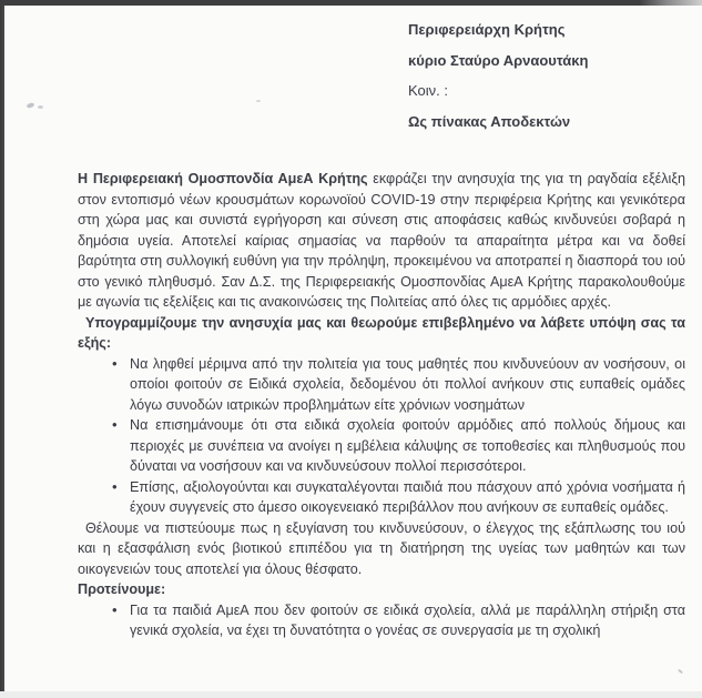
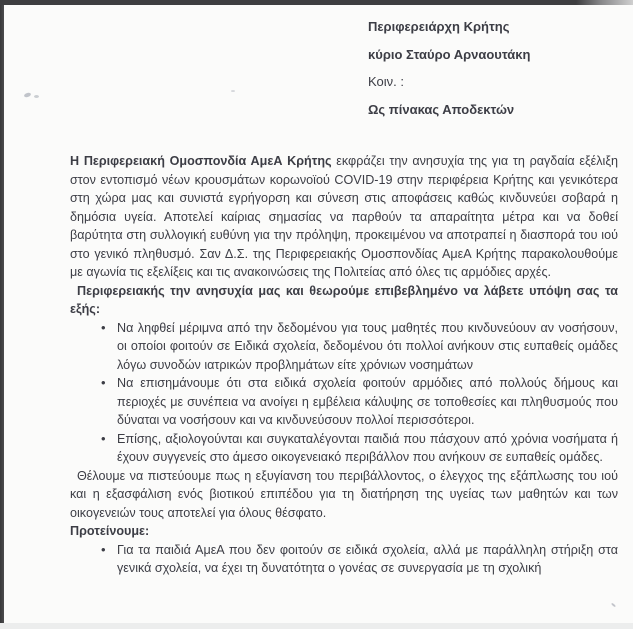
  Περιφερειάρχη Κρήτης
  κύριο Σταύρο Αρναουτάκη
  Κοιν. :
  Ως πίνακας Αποδεκτών
  Η Περιφερειακή Ομοσπονδία ΑμεΑ Κρήτης εκφράζει την ανησυχία της για τη ραγδαία εξέλιξη στον εντοπισμό νέων κρουσμάτων κορωνοϊού COVID-19 στην περιφέρεια Κρήτης και γενικότερα στη χώρα μας και συνιστά εγρήγορση και σύνεση στις αποφάσεις καθώς κινδυνεύει σοβαρά η δημόσια υγεία. Αποτελεί καίριας σημασίας να παρθούν τα απαραίτητα μέτρα και να δοθεί βαρύτητα στη συλλογική ευθύνη για την πρόληψη, προκειμένου να αποτραπεί η διασπορά του ιού στο γενικό πληθυσμό. Σαν Δ.Σ. της Περιφερειακής Ομοσπονδίας ΑμεΑ Κρήτης παρακολουθούμε με αγωνία τις εξελίξεις και τις ανακοινώσεις της Πολιτείας από όλες τις αρμόδιες αρχές.
- Υπογραμμίζουμε την ανησυχία μας και θεωρούμε επιβεβλημένο να λάβετε υπόψη σας τα εξής:
+ Περιφερειακής την ανησυχία μας και θεωρούμε επιβεβλημένο να λάβετε υπόψη σας τα εξής:
- Να ληφθεί μέριμνα από την πολιτεία για τους μαθητές που κινδυνεύουν αν νοσήσουν, οι οποίοι φοιτούν σε Ειδικά σχολεία, δεδομένου ότι πολλοί ανήκουν στις ευπαθείς ομάδες λόγω συνοδών ιατρικών προβλημάτων είτε χρόνιων νοσημάτων
+ Να ληφθεί μέριμνα από την δεδομένου για τους μαθητές που κινδυνεύουν αν νοσήσουν, οι οποίοι φοιτούν σε Ειδικά σχολεία, δεδομένου ότι πολλοί ανήκουν στις ευπαθείς ομάδες λόγω συνοδών ιατρικών προβλημάτων είτε χρόνιων νοσημάτων
  Να επισημάνουμε ότι στα ειδικά σχολεία φοιτούν αρμόδιες από πολλούς δήμους και περιοχές με συνέπεια να ανοίγει η εμβέλεια κάλυψης σε τοποθεσίες και πληθυσμούς που δύναται να νοσήσουν και να κινδυνεύσουν πολλοί περισσότεροι.
  Επίσης, αξιολογούνται και συγκαταλέγονται παιδιά που πάσχουν από χρόνια νοσήματα ή έχουν συγγενείς στο άμεσο οικογενειακό περιβάλλον που ανήκουν σε ευπαθείς ομάδες.
- Θέλουμε να πιστεύουμε πως η εξυγίανση του κινδυνεύσουν, ο έλεγχος της εξάπλωσης του ιού και η εξασφάλιση ενός βιοτικού επιπέδου για τη διατήρηση της υγείας των μαθητών και των οικογενειών τους αποτελεί για όλους θέσφατο.
+ Θέλουμε να πιστεύουμε πως η εξυγίανση του περιβάλλοντος, ο έλεγχος της εξάπλωσης του ιού και η εξασφάλιση ενός βιοτικού επιπέδου για τη διατήρηση της υγείας των μαθητών και των οικογενειών τους αποτελεί για όλους θέσφατο.
  Προτείνουμε:
  Για τα παιδιά ΑμεΑ που δεν φοιτούν σε ειδικά σχολεία, αλλά με παράλληλη στήριξη στα γενικά σχολεία, να έχει τη δυνατότητα ο γονέας σε συνεργασία με τη σχολική
